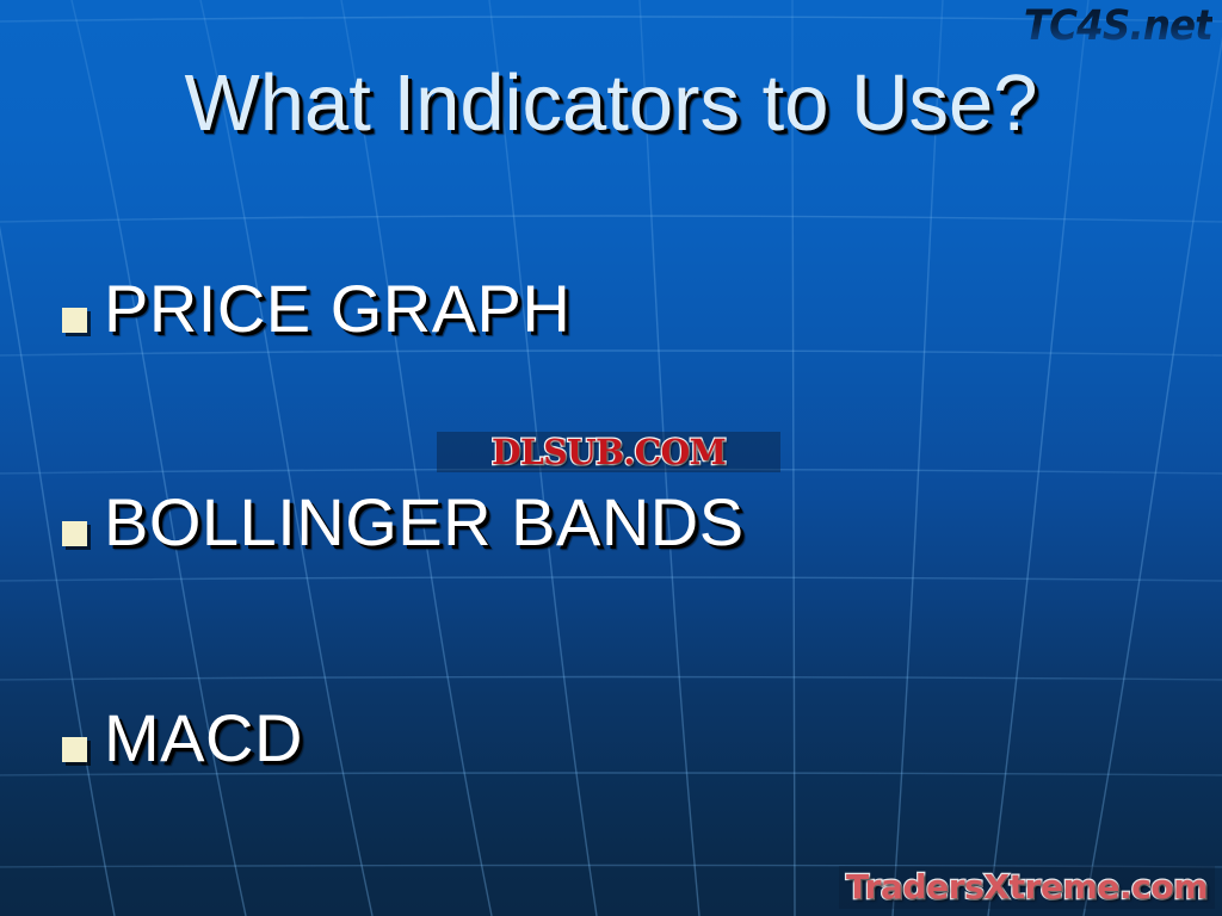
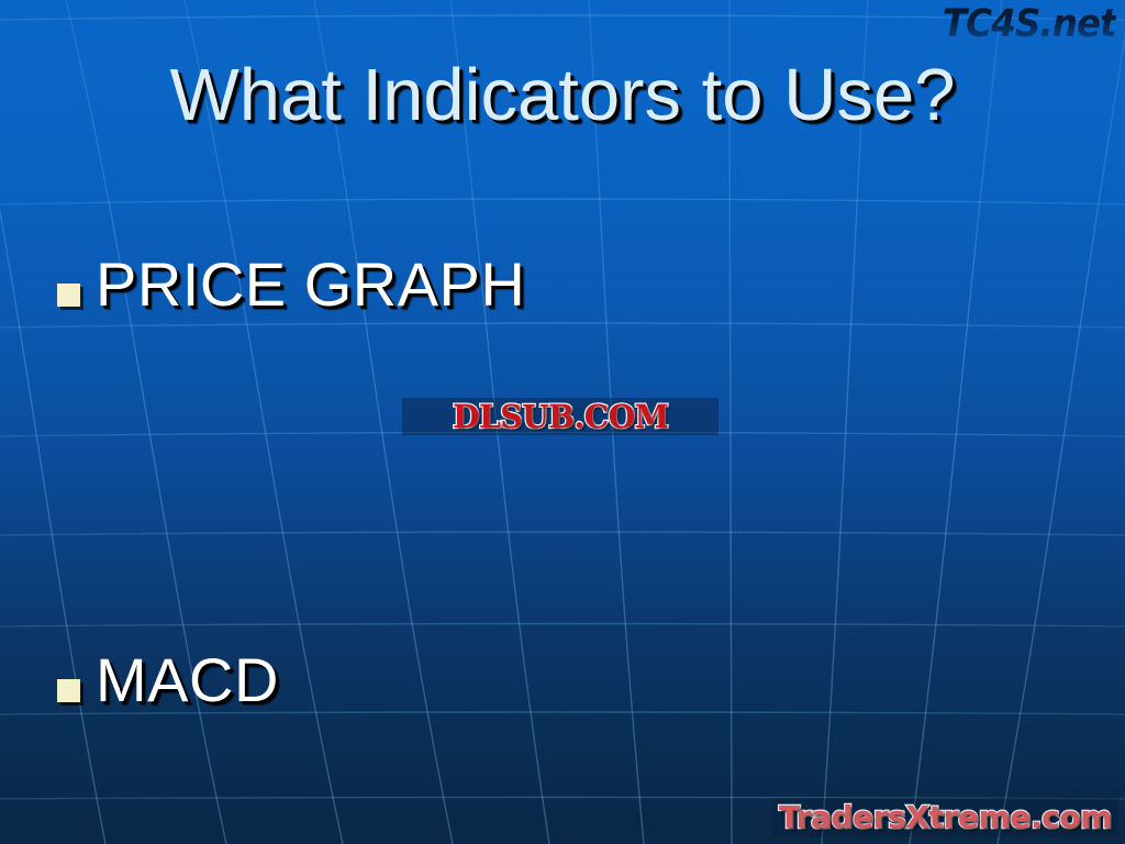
  TC4S.net
  What Indicators to Use?
  PRICE GRAPH
- BOLLINGER BANDS
  MACD
  DLSUB.COM
  TradersXtreme.com
